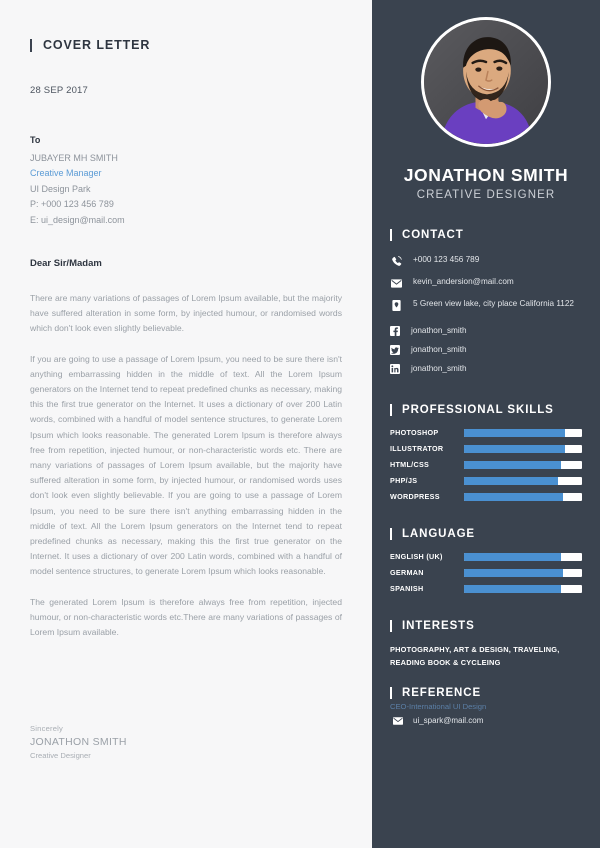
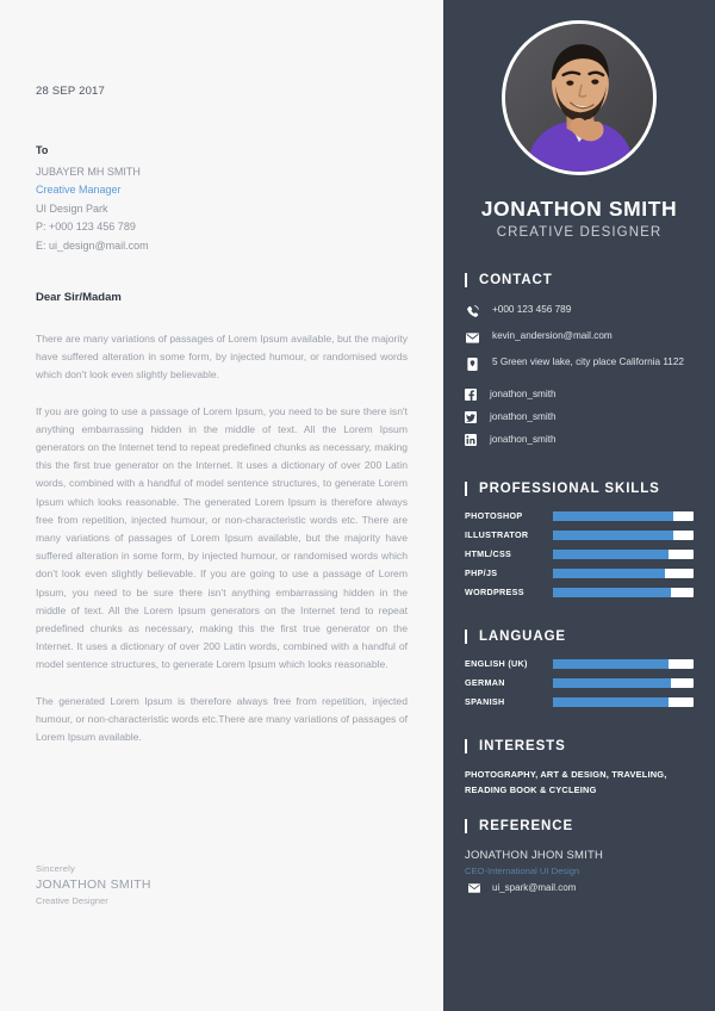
- COVER LETTER
  28 SEP 2017
  To
  JUBAYER MH SMITH
  Creative Manager
  UI Design Park
  P: +000 123 456 789
  E: ui_design@mail.com
  Dear Sir/Madam
  There are many variations of passages of Lorem Ipsum available, but the majority have suffered alteration in some form, by injected humour, or randomised words which don't look even slightly believable.
- If you are going to use a passage of Lorem Ipsum, you need to be sure there isn't anything embarrassing hidden in the middle of text. All the Lorem Ipsum generators on the Internet tend to repeat predefined chunks as necessary, making this the first true generator on the Internet. It uses a dictionary of over 200 Latin words, combined with a handful of model sentence structures, to generate Lorem Ipsum which looks reasonable. The generated Lorem Ipsum is therefore always free from repetition, injected humour, or non-characteristic words etc. There are many variations of passages of Lorem Ipsum available, but the majority have suffered alteration in some form, by injected humour, or randomised words uses don't look even slightly believable. If you are going to use a passage of Lorem Ipsum, you need to be sure there isn't anything embarrassing hidden in the middle of text. All the Lorem Ipsum generators on the Internet tend to repeat predefined chunks as necessary, making this the first true generator on the Internet. It uses a dictionary of over 200 Latin words, combined with a handful of model sentence structures, to generate Lorem Ipsum which looks reasonable.
+ If you are going to use a passage of Lorem Ipsum, you need to be sure there isn't anything embarrassing hidden in the middle of text. All the Lorem Ipsum generators on the Internet tend to repeat predefined chunks as necessary, making this the first true generator on the Internet. It uses a dictionary of over 200 Latin words, combined with a handful of model sentence structures, to generate Lorem Ipsum which looks reasonable. The generated Lorem Ipsum is therefore always free from repetition, injected humour, or non-characteristic words etc. There are many variations of passages of Lorem Ipsum available, but the majority have suffered alteration in some form, by injected humour, or randomised words which don't look even slightly believable. If you are going to use a passage of Lorem Ipsum, you need to be sure there isn't anything embarrassing hidden in the middle of text. All the Lorem Ipsum generators on the Internet tend to repeat predefined chunks as necessary, making this the first true generator on the Internet. It uses a dictionary of over 200 Latin words, combined with a handful of model sentence structures, to generate Lorem Ipsum which looks reasonable.
  The generated Lorem Ipsum is therefore always free from repetition, injected humour, or non-characteristic words etc.There are many variations of passages of Lorem Ipsum available.
  Sincerely
  JONATHON SMITH
  Creative Designer
  JONATHON SMITH
  CREATIVE DESIGNER
  CONTACT
  +000 123 456 789
  kevin_andersion@mail.com
  5 Green view lake, city place California 1122
  jonathon_smith
  jonathon_smith
  jonathon_smith
  PROFESSIONAL SKILLS
  PHOTOSHOP
  ILLUSTRATOR
  HTML/CSS
  PHP/JS
  WORDPRESS
  LANGUAGE
  ENGLISH (UK)
  GERMAN
  SPANISH
  INTERESTS
  PHOTOGRAPHY, ART & DESIGN, TRAVELING, READING BOOK & CYCLEING
  REFERENCE
+ JONATHON JHON SMITH
  CEO-International UI Design
  ui_spark@mail.com
